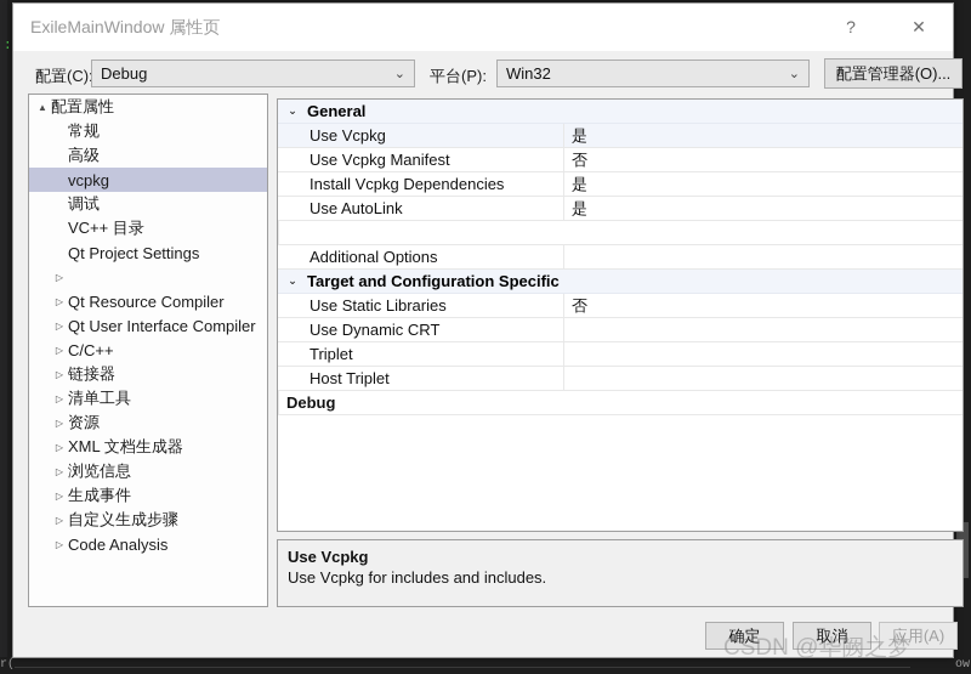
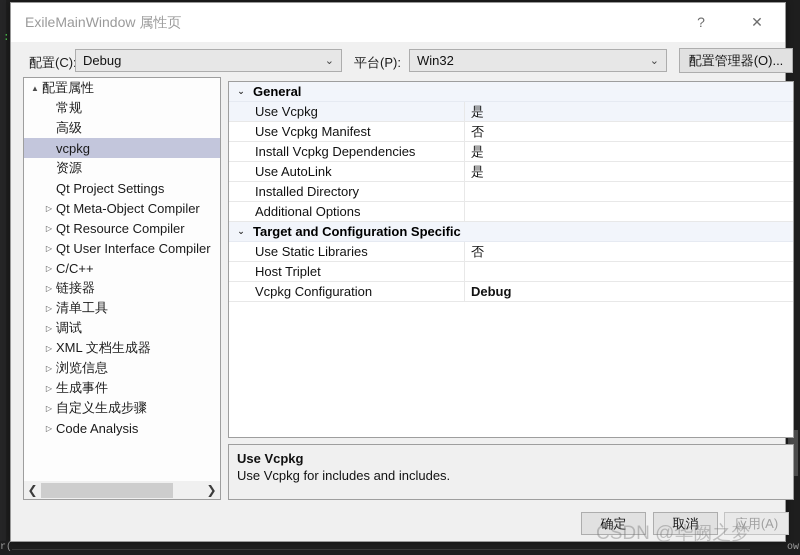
  r(
  ow
  ExileMainWindow 属性页
  ?
  ✕
  配置(C)
  Debug
  ⌄
  平台(P):
  Win32
  ⌄
  配置管理器(O)...
  ▲
  配置属性
  常规
  高级
  vcpkg
- 调试
+ 资源
- VC++ 目录
  Qt Project Settings
  ▷
+ Qt Meta-Object Compiler
  ▷
  Qt Resource Compiler
  ▷
  Qt User Interface Compiler
  ▷
  C/C++
  ▷
  链接器
  ▷
  清单工具
  ▷
- 资源
+ 调试
  ▷
  XML 文档生成器
  ▷
  浏览信息
  ▷
  生成事件
  ▷
  自定义生成步骤
  ▷
  Code Analysis
+ ❮
+ ❯
  ⌄
  General
  Use Vcpkg
  是
  Use Vcpkg Manifest
  否
  Install Vcpkg Dependencies
  是
  Use AutoLink
  是
+ Installed Directory
  Additional Options
  ⌄
  Target and Configuration Specific
  Use Static Libraries
  否
- Use Dynamic CRT
- Triplet
  Host Triplet
+ Vcpkg Configuration
  Debug
  Use Vcpkg
  Use Vcpkg for includes and includes.
  确定
  取消
  应用(A)
  CSDN @华阙之梦
